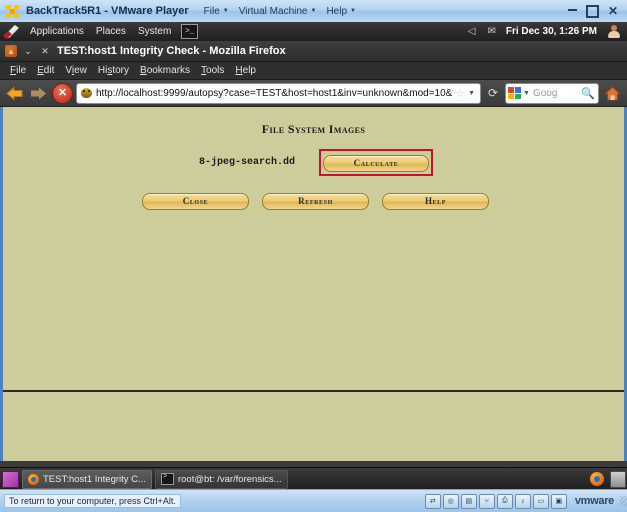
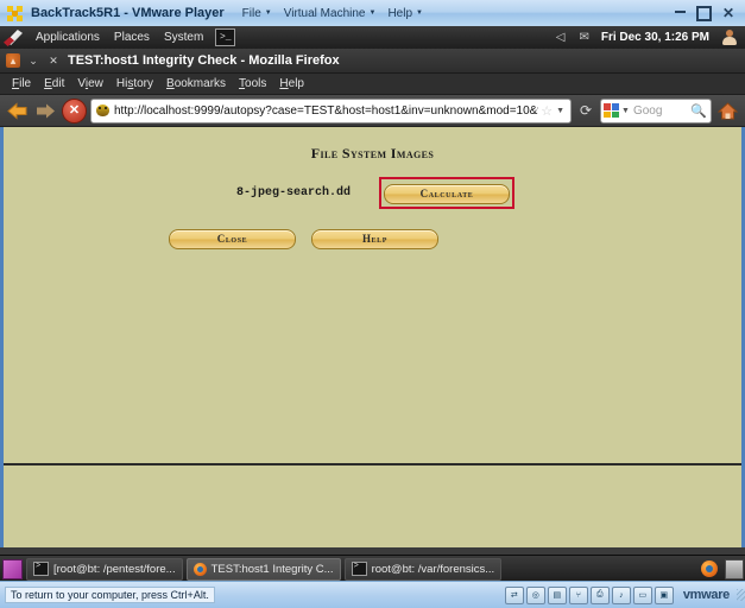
  BackTrack5R1 - VMware Player
  File
  Virtual Machine
  Help
  ✕
  Applications
  Places
  System
  >_
  ◁
  ✉
  Fri Dec 30, 1:26 PM
  ▴
  ⌄
  ✕
  TEST:host1 Integrity Check - Mozilla Firefox
  File
  Edit
  View
  History
  Bookmarks
  Tools
  Help
  ✕
  http://localhost:9999/autopsy?case=TEST&host=host1&inv=unknown&mod=10&
  ☆
  ⟳
  Goog
  🔍
  File System Images
  8-jpeg-search.dd
  Calculate
  Close
- Refresh
  Help
+ [root@bt: /pentest/fore...
  TEST:host1 Integrity C...
  root@bt: /var/forensics...
  To return to your computer, press Ctrl+Alt.
  vmware
